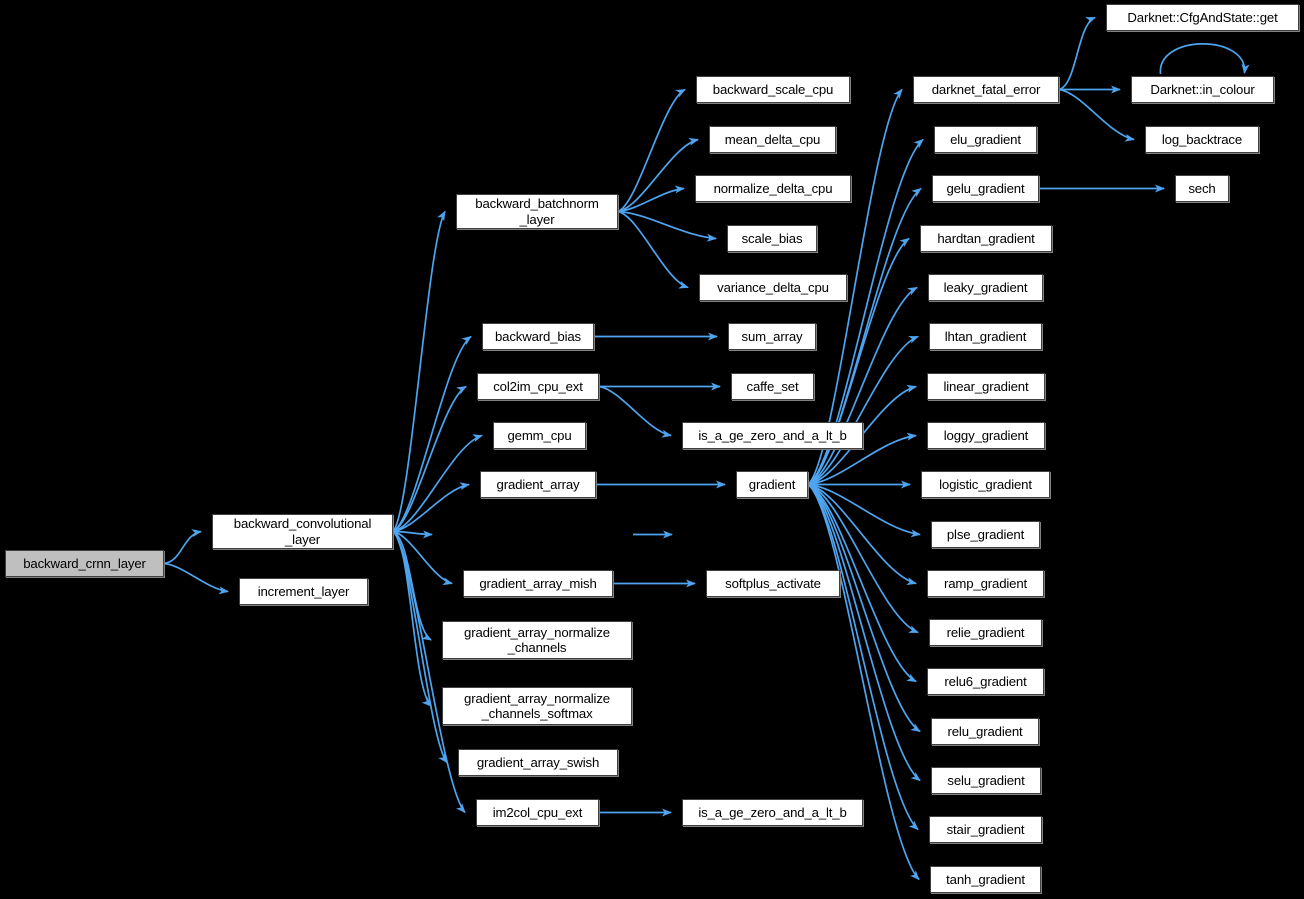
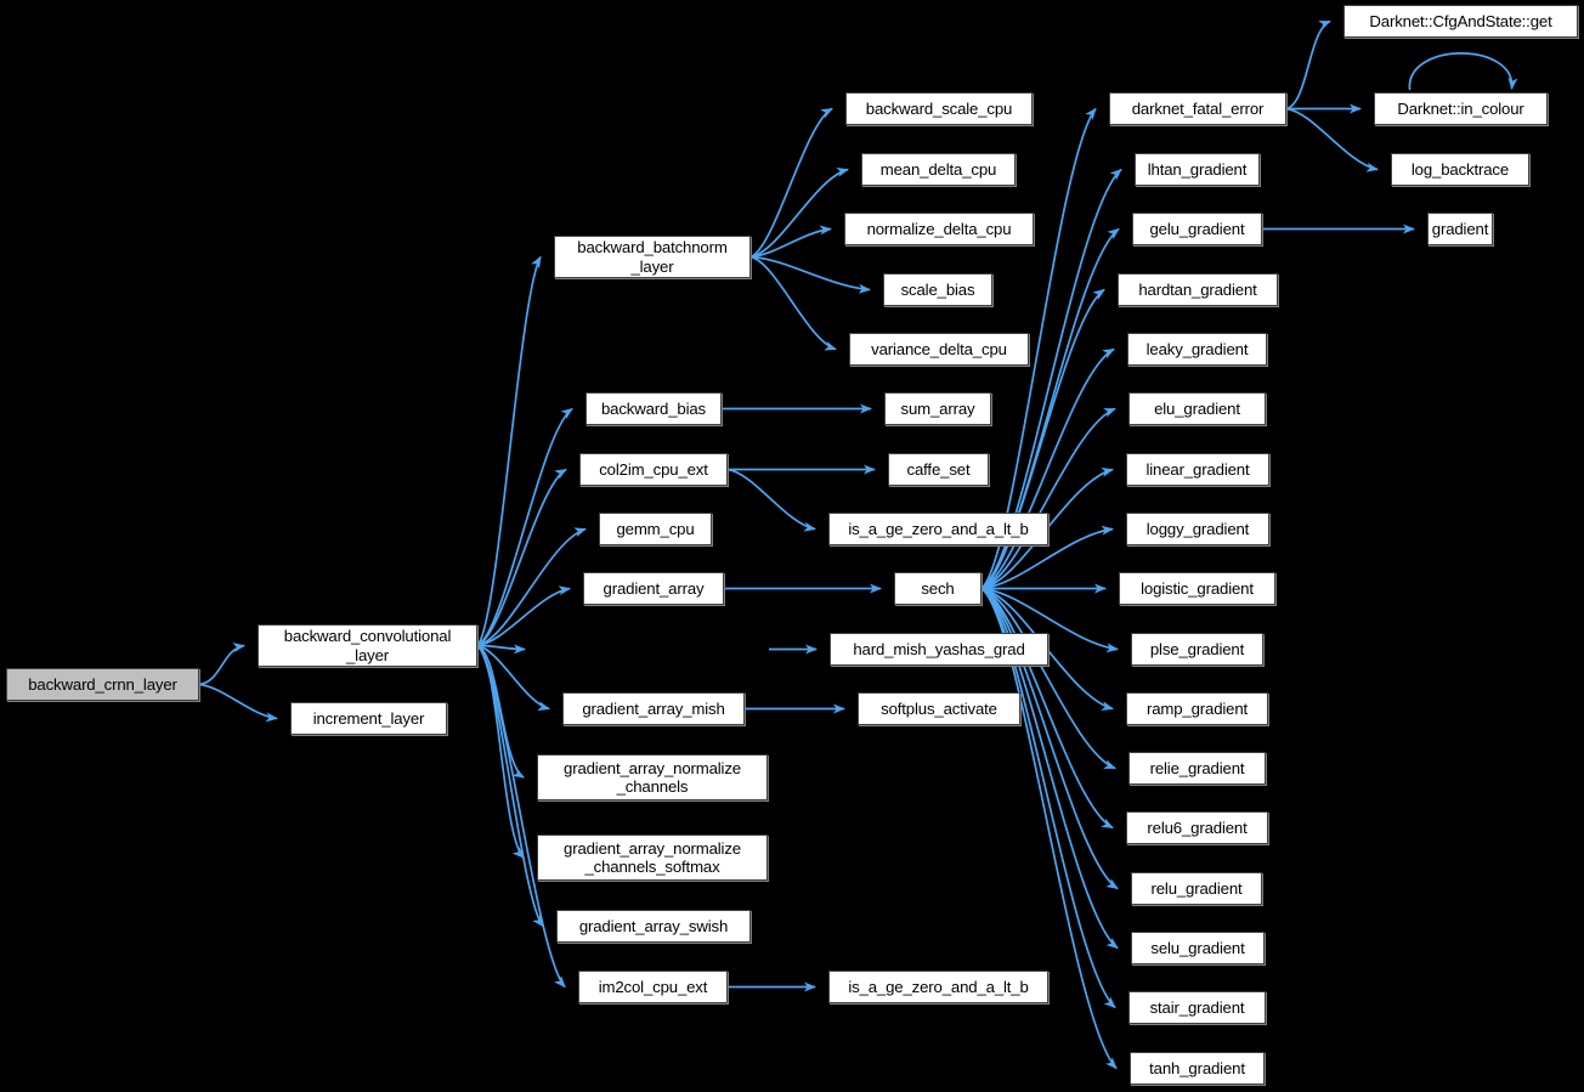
  backward_crnn_layer
  backward_convolutional
  _layer
  increment_layer
  backward_batchnorm
  _layer
  backward_bias
  col2im_cpu_ext
  gemm_cpu
  gradient_array
  gradient_array_mish
  gradient_array_normalize
  _channels
  gradient_array_normalize
  _channels_softmax
  gradient_array_swish
  im2col_cpu_ext
  backward_scale_cpu
  mean_delta_cpu
  normalize_delta_cpu
  scale_bias
  variance_delta_cpu
  sum_array
  caffe_set
  is_a_ge_zero_and_a_lt_b
- gradient
+ sech
+ hard_mish_yashas_grad
  softplus_activate
  is_a_ge_zero_and_a_lt_b
  darknet_fatal_error
- elu_gradient
+ lhtan_gradient
  gelu_gradient
  hardtan_gradient
  leaky_gradient
- lhtan_gradient
+ elu_gradient
  linear_gradient
  loggy_gradient
  logistic_gradient
  plse_gradient
  ramp_gradient
  relie_gradient
  relu6_gradient
  relu_gradient
  selu_gradient
  stair_gradient
  tanh_gradient
  Darknet::CfgAndState::get
  Darknet::in_colour
  log_backtrace
- sech
+ gradient
